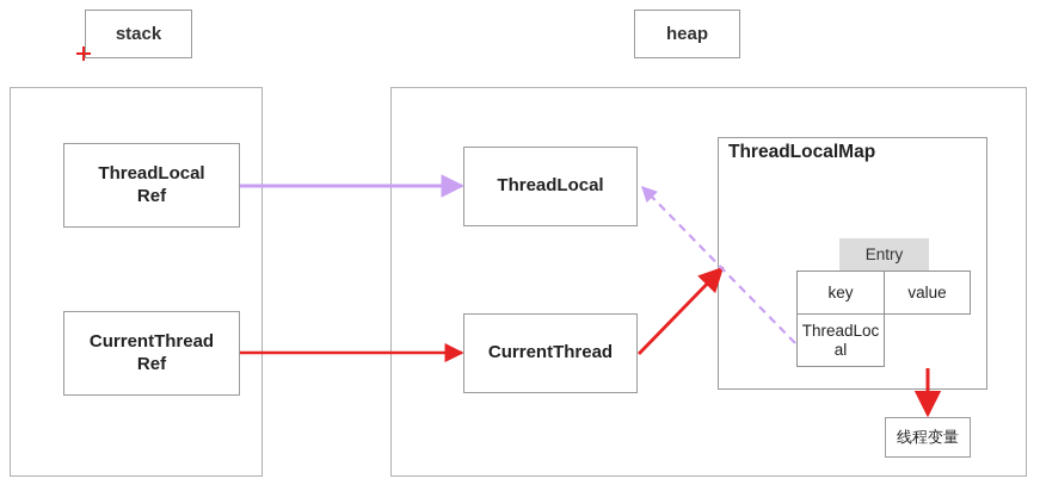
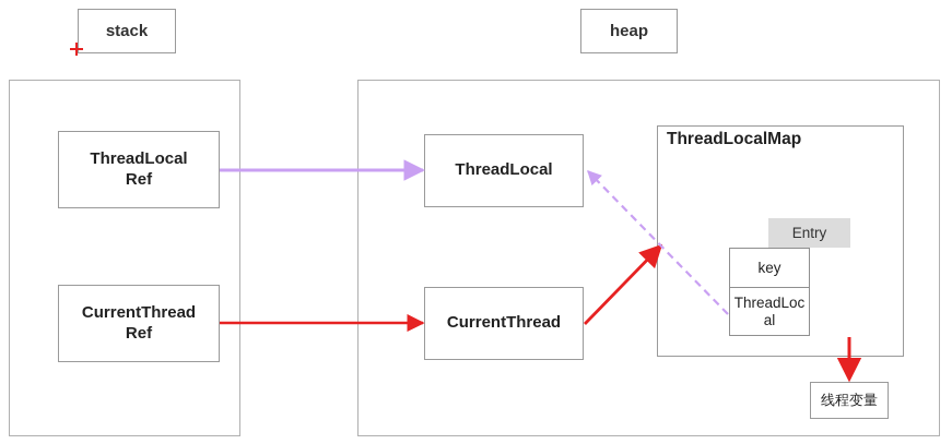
  stack
  heap
  ThreadLocal
  Ref
  CurrentThread
  Ref
  ThreadLocal
  CurrentThread
  ThreadLocalMap
  Entry
  key
- value
  ThreadLocal
  线程变量
